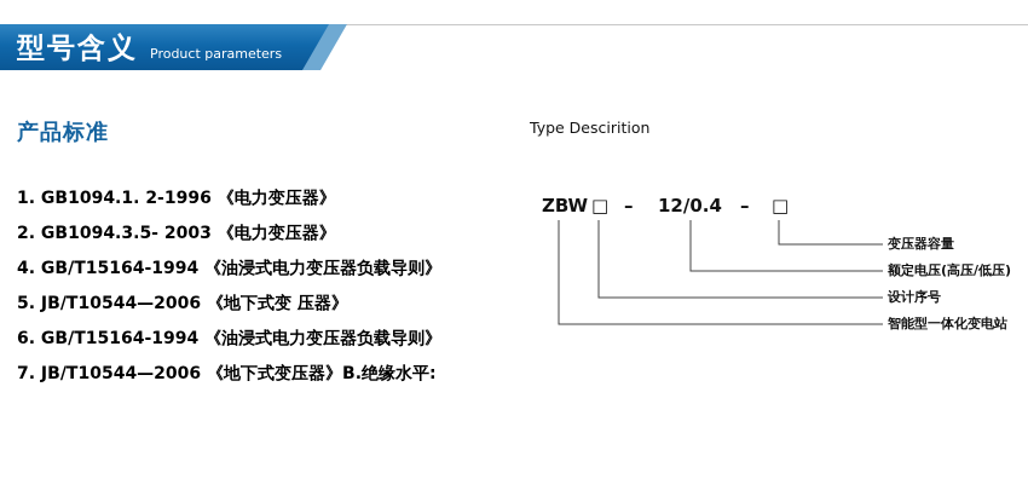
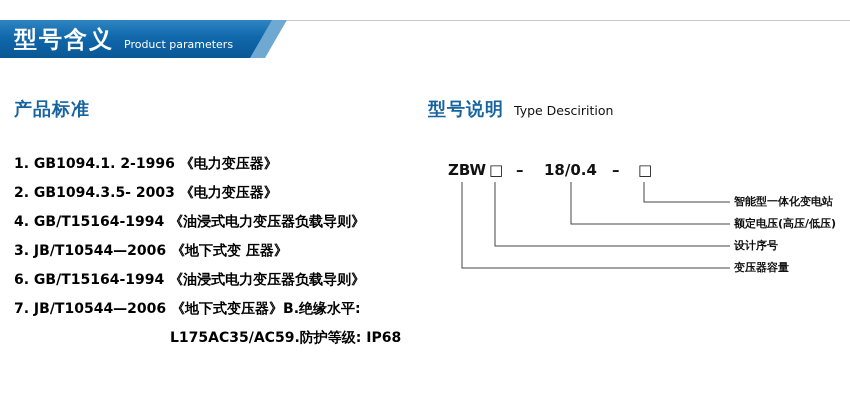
  型号含义
  Product parameters
  产品标准
  1. GB1094.1. 2-1996 《电力变压器》
  2. GB1094.3.5- 2003 《电力变压器》
  4. GB/T15164-1994 《油浸式电力变压器负载导则》
- 5. JB/T10544—2006 《地下式变 压器》
+ 3. JB/T10544—2006 《地下式变 压器》
  6. GB/T15164-1994 《油浸式电力变压器负载导则》
  7. JB/T10544—2006 《地下式变压器》B.绝缘水平:
+ L175AC35/AC59.防护等级: IP68
+ 型号说明
  Type Descirition
  ZBW
  □
  –
- 12/0.4
+ 18/0.4
  –
  □
- 变压器容量
+ 智能型一体化变电站
  额定电压(高压/低压)
  设计序号
- 智能型一体化变电站
+ 变压器容量
